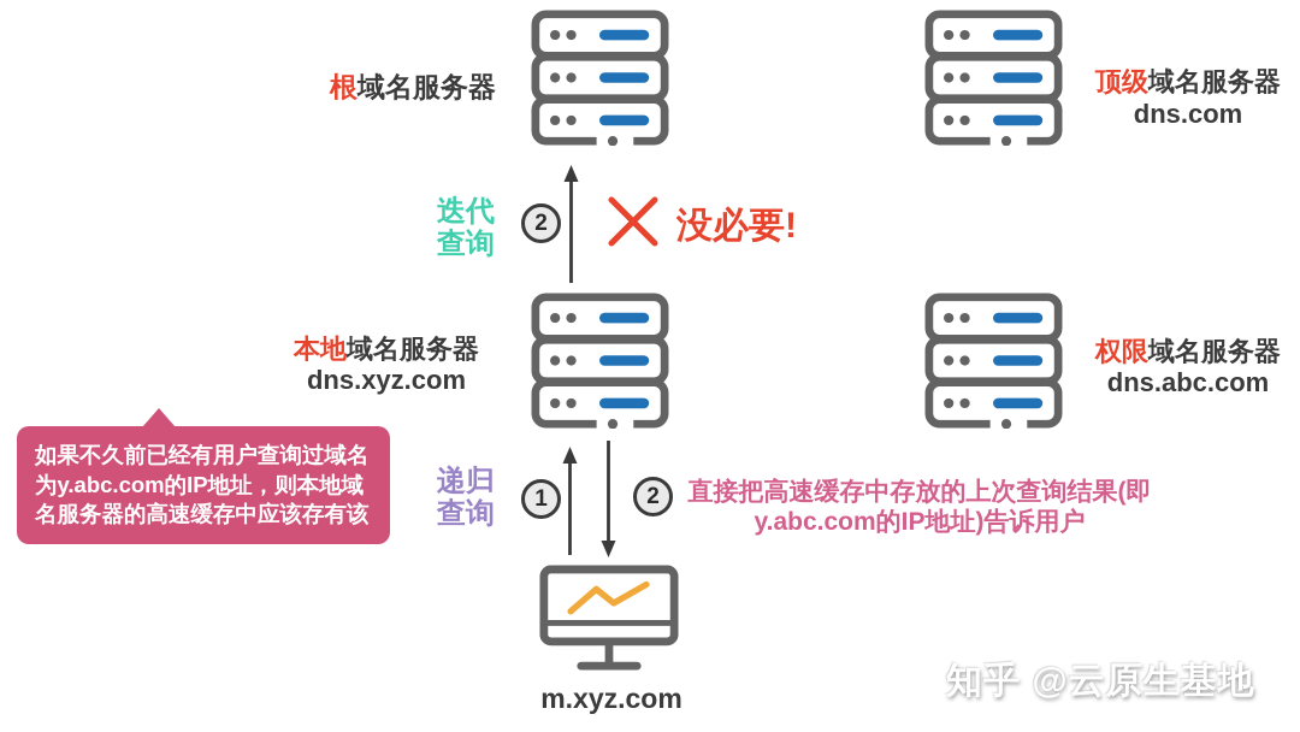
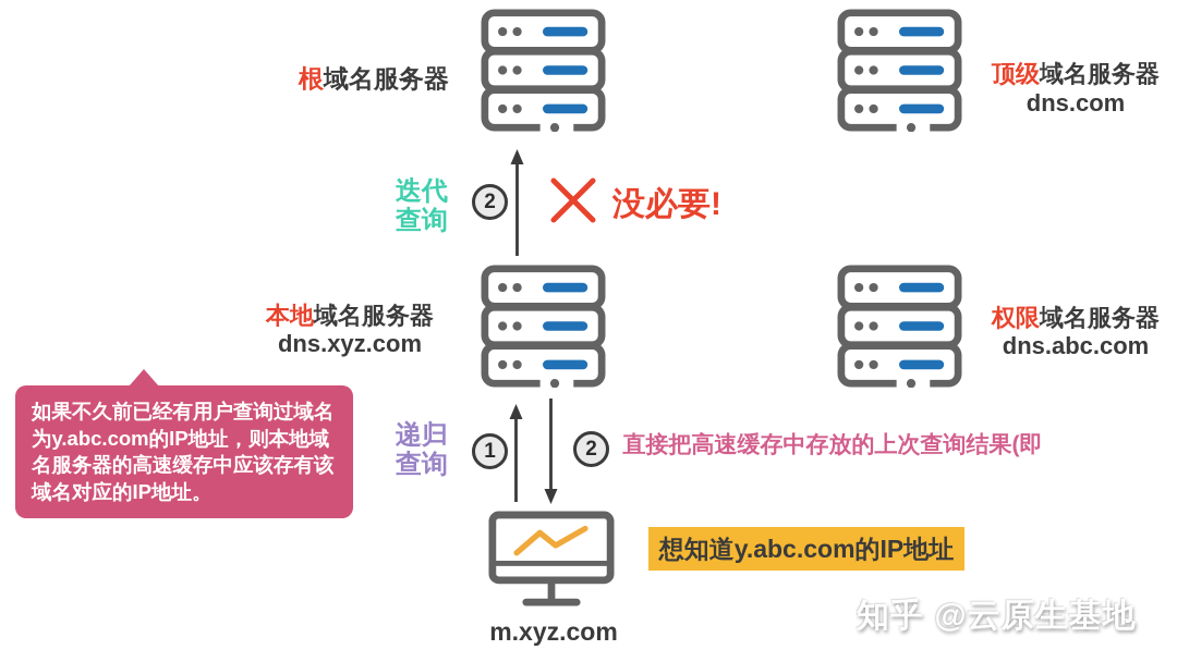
  根域名服务器
  顶级域名服务器
  dns.com
  本地域名服务器
  dns.xyz.com
  权限域名服务器
  dns.abc.com
  m.xyz.com
  迭代
  查询
  递归
  查询
  2
  1
  2
  没必要!
  直接把高速缓存中存放的上次查询结果(即
- y.abc.com的IP地址)告诉用户
  如果不久前已经有用户查询过域名
  为y.abc.com的IP地址，则本地域
  名服务器的高速缓存中应该存有该
+ 域名对应的IP地址。
+ 想知道y.abc.com的IP地址
  知乎 @云原生基地
